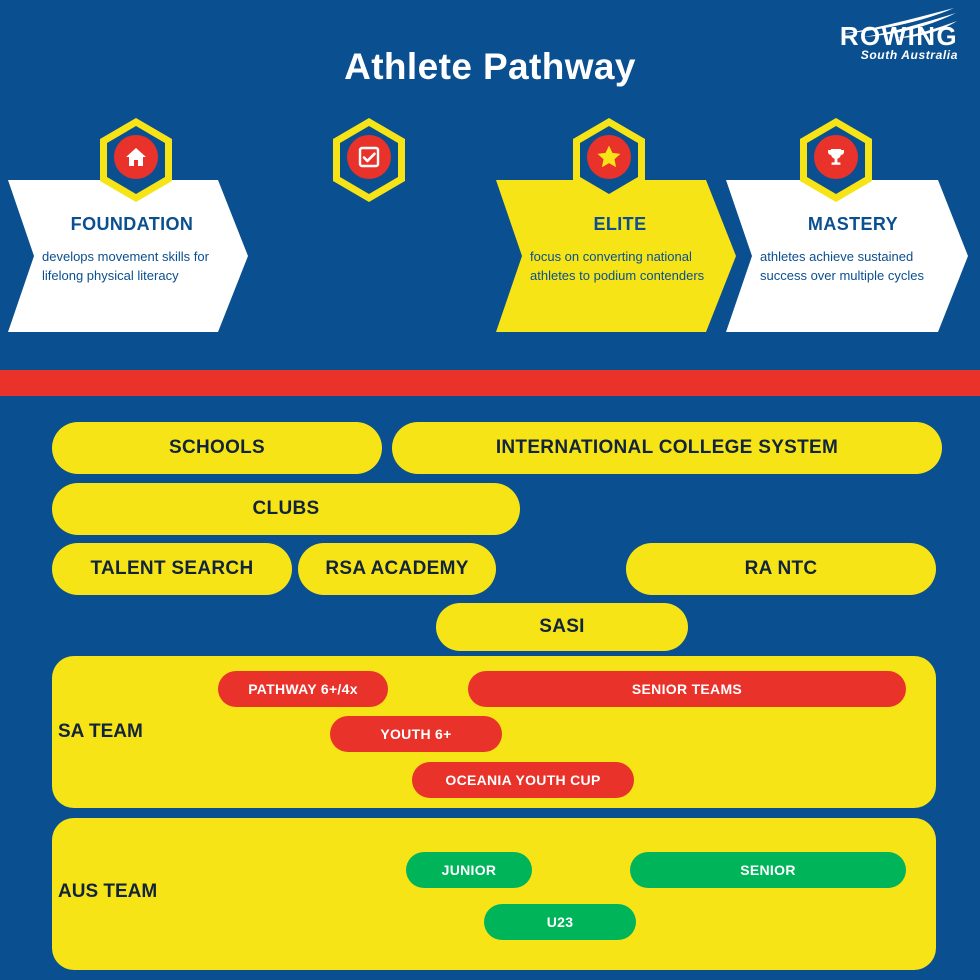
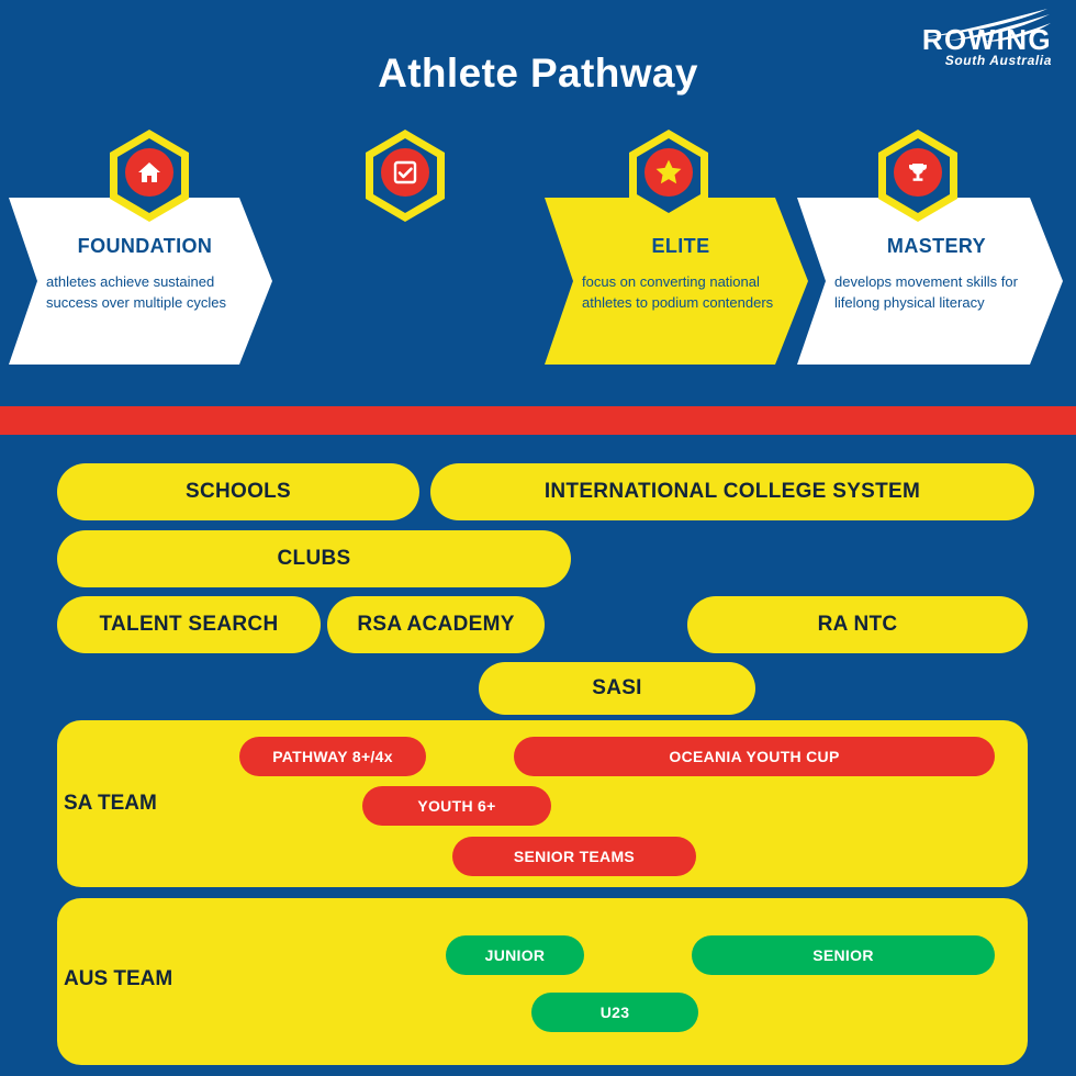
  Athlete Pathway
  South Australia
  FOUNDATION
- develops movement skills for lifelong physical literacy
+ athletes achieve sustained success over multiple cycles
  ELITE
  focus on converting national athletes to podium contenders
  MASTERY
- athletes achieve sustained success over multiple cycles
+ develops movement skills for lifelong physical literacy
  SCHOOLS
  INTERNATIONAL COLLEGE SYSTEM
  CLUBS
  TALENT SEARCH
  RSA ACADEMY
  RA NTC
  SASI
  SA TEAM
- PATHWAY 6+/4x
+ PATHWAY 8+/4x
- SENIOR TEAMS
+ OCEANIA YOUTH CUP
  YOUTH 6+
- OCEANIA YOUTH CUP
+ SENIOR TEAMS
  AUS TEAM
  JUNIOR
  SENIOR
  U23
